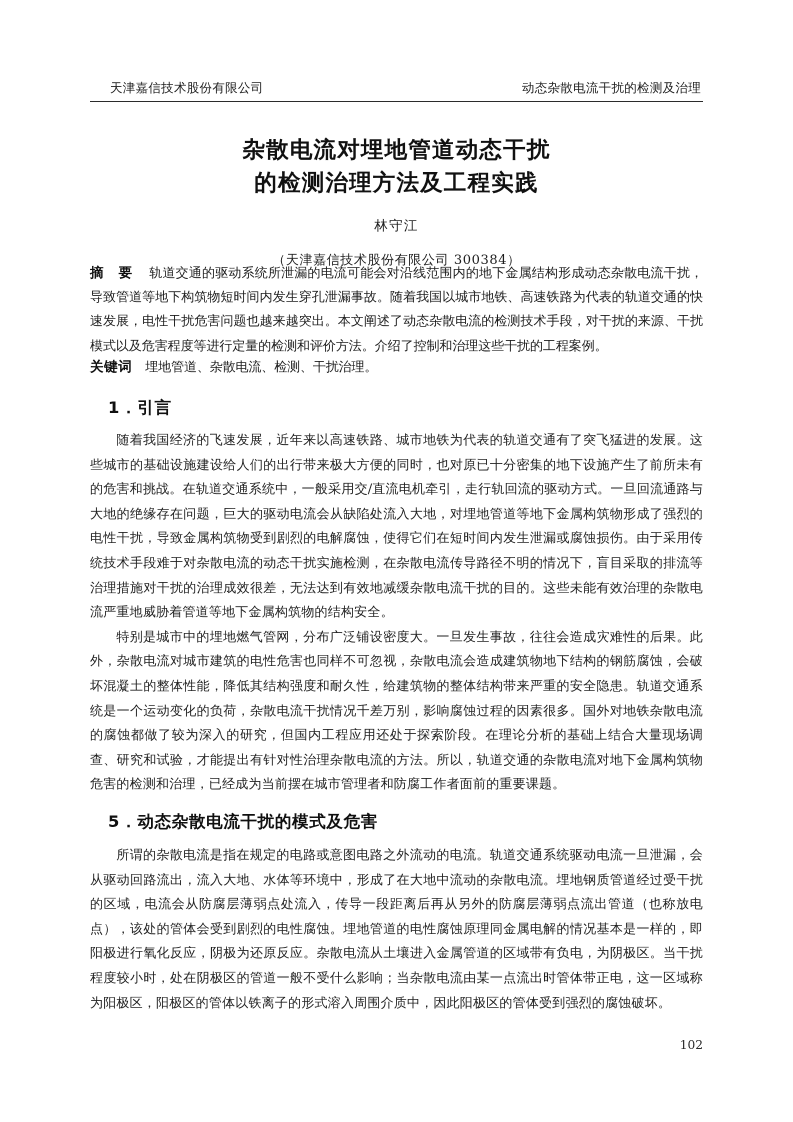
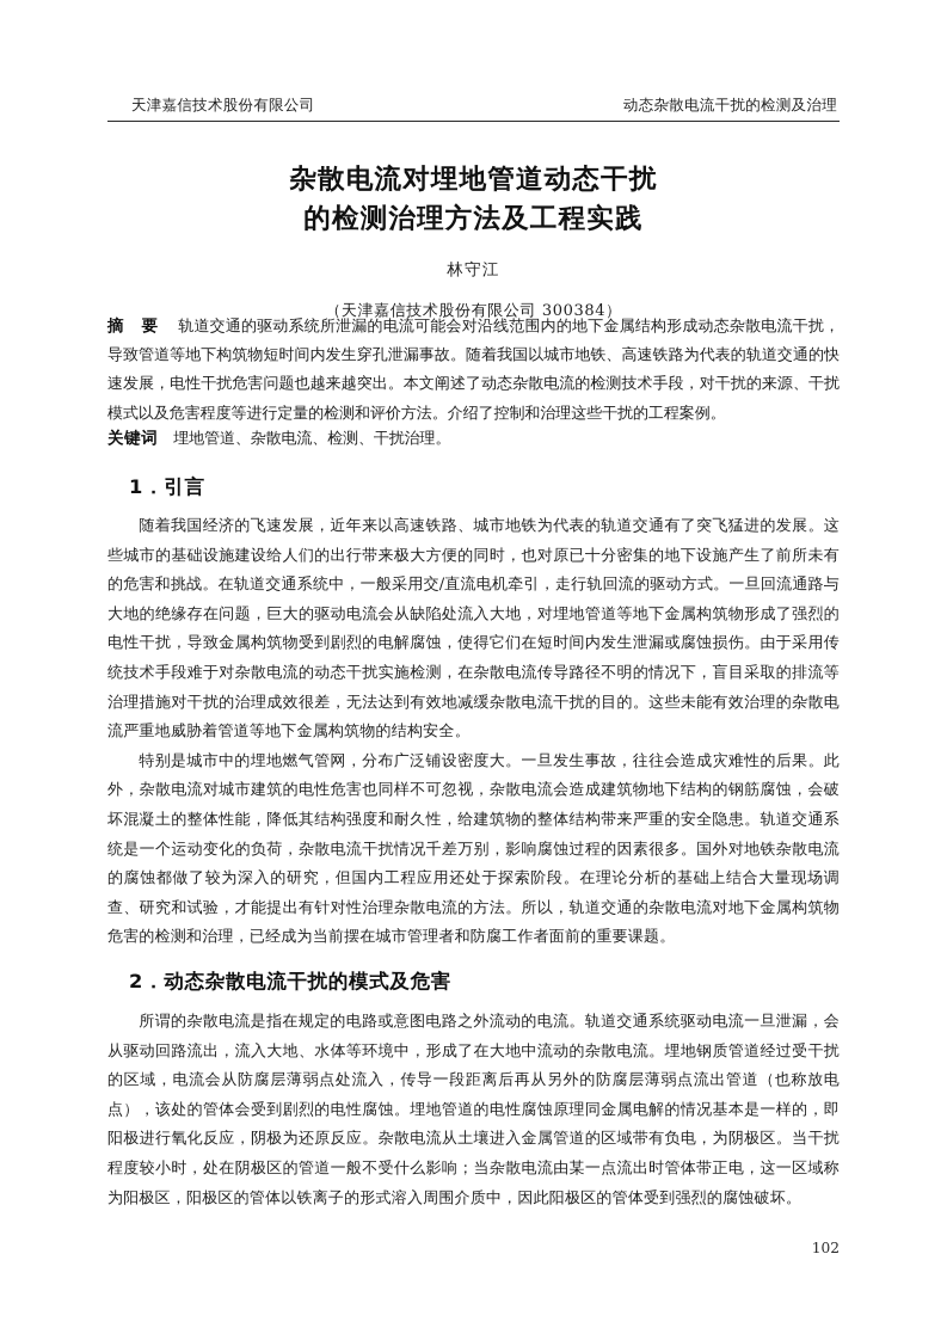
  天津嘉信技术股份有限公司
  动态杂散电流干扰的检测及治理
  杂散电流对埋地管道动态干扰
  的检测治理方法及工程实践
  林守江
  （天津嘉信技术股份有限公司 300384）
  摘 要 轨道交通的驱动系统所泄漏的电流可能会对沿线范围内的地下金属结构形成动态杂散电流干扰，导致管道等地下构筑物短时间内发生穿孔泄漏事故。随着我国以城市地铁、高速铁路为代表的轨道交通的快速发展，电性干扰危害问题也越来越突出。本文阐述了动态杂散电流的检测技术手段，对干扰的来源、干扰模式以及危害程度等进行定量的检测和评价方法。介绍了控制和治理这些干扰的工程案例。
  关键词 埋地管道、杂散电流、检测、干扰治理。
  1．引言
  随着我国经济的飞速发展，近年来以高速铁路、城市地铁为代表的轨道交通有了突飞猛进的发展。这些城市的基础设施建设给人们的出行带来极大方便的同时，也对原已十分密集的地下设施产生了前所未有的危害和挑战。在轨道交通系统中，一般采用交/直流电机牵引，走行轨回流的驱动方式。一旦回流通路与大地的绝缘存在问题，巨大的驱动电流会从缺陷处流入大地，对埋地管道等地下金属构筑物形成了强烈的电性干扰，导致金属构筑物受到剧烈的电解腐蚀，使得它们在短时间内发生泄漏或腐蚀损伤。由于采用传统技术手段难于对杂散电流的动态干扰实施检测，在杂散电流传导路径不明的情况下，盲目采取的排流等治理措施对干扰的治理成效很差，无法达到有效地减缓杂散电流干扰的目的。这些未能有效治理的杂散电流严重地威胁着管道等地下金属构筑物的结构安全。
  特别是城市中的埋地燃气管网，分布广泛铺设密度大。一旦发生事故，往往会造成灾难性的后果。此外，杂散电流对城市建筑的电性危害也同样不可忽视，杂散电流会造成建筑物地下结构的钢筋腐蚀，会破坏混凝土的整体性能，降低其结构强度和耐久性，给建筑物的整体结构带来严重的安全隐患。轨道交通系统是一个运动变化的负荷，杂散电流干扰情况千差万别，影响腐蚀过程的因素很多。国外对地铁杂散电流的腐蚀都做了较为深入的研究，但国内工程应用还处于探索阶段。在理论分析的基础上结合大量现场调查、研究和试验，才能提出有针对性治理杂散电流的方法。所以，轨道交通的杂散电流对地下金属构筑物危害的检测和治理，已经成为当前摆在城市管理者和防腐工作者面前的重要课题。
- 5．动态杂散电流干扰的模式及危害
+ 2．动态杂散电流干扰的模式及危害
  所谓的杂散电流是指在规定的电路或意图电路之外流动的电流。轨道交通系统驱动电流一旦泄漏，会从驱动回路流出，流入大地、水体等环境中，形成了在大地中流动的杂散电流。埋地钢质管道经过受干扰的区域，电流会从防腐层薄弱点处流入，传导一段距离后再从另外的防腐层薄弱点流出管道（也称放电点），该处的管体会受到剧烈的电性腐蚀。埋地管道的电性腐蚀原理同金属电解的情况基本是一样的，即阳极进行氧化反应，阴极为还原反应。杂散电流从土壤进入金属管道的区域带有负电，为阴极区。当干扰程度较小时，处在阴极区的管道一般不受什么影响；当杂散电流由某一点流出时管体带正电，这一区域称为阳极区，阳极区的管体以铁离子的形式溶入周围介质中，因此阳极区的管体受到强烈的腐蚀破坏。
  102
